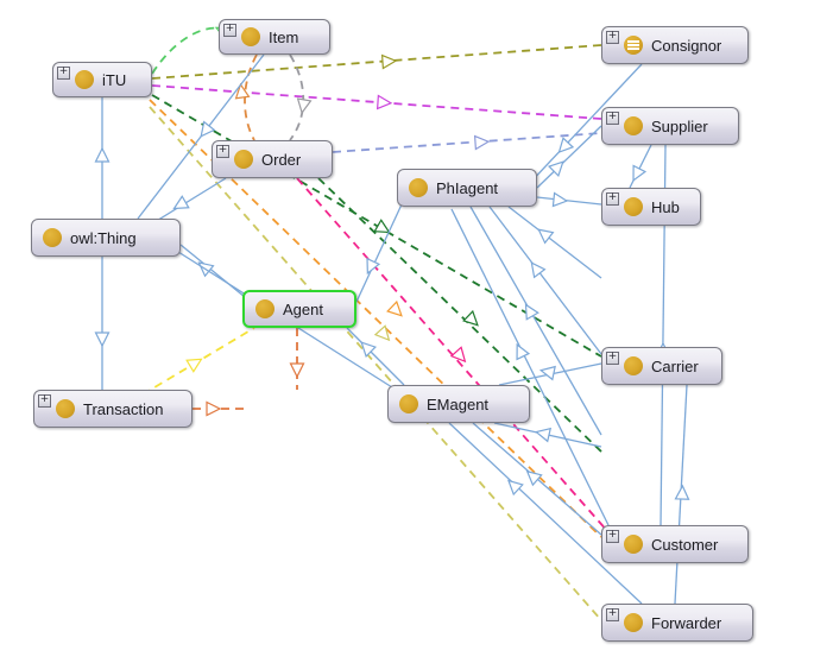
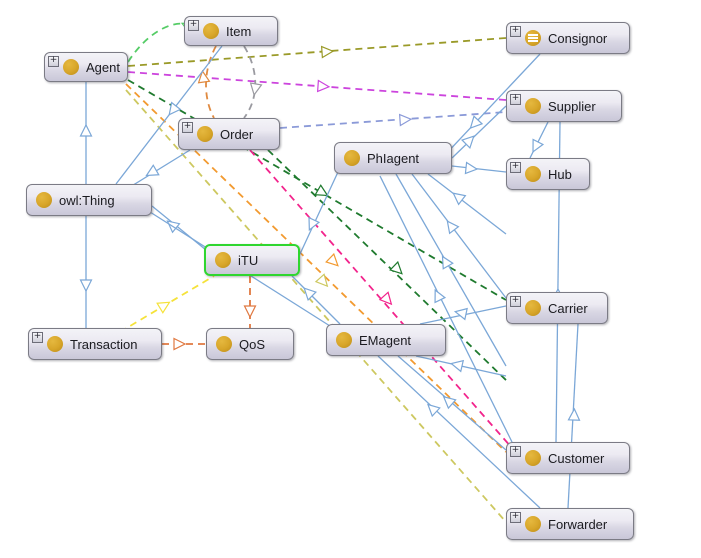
  Item
- iTU
+ Agent
  Consignor
  Supplier
  Order
  PhIagent
  Hub
  owl:Thing
- Agent
+ iTU
  Carrier
  Transaction
+ QoS
  EMagent
  Customer
  Forwarder
